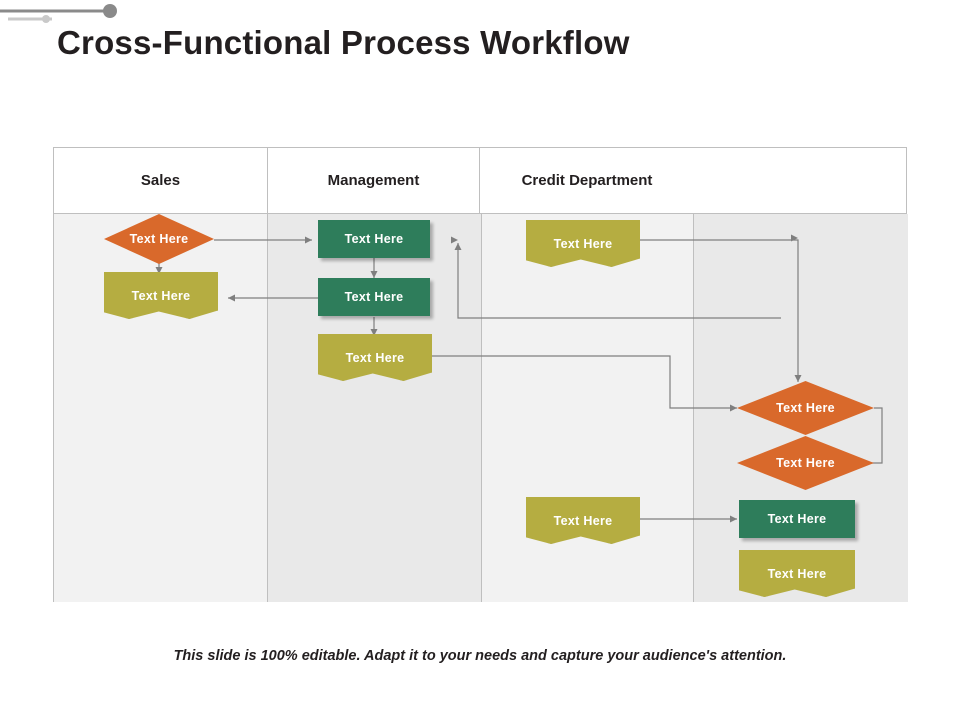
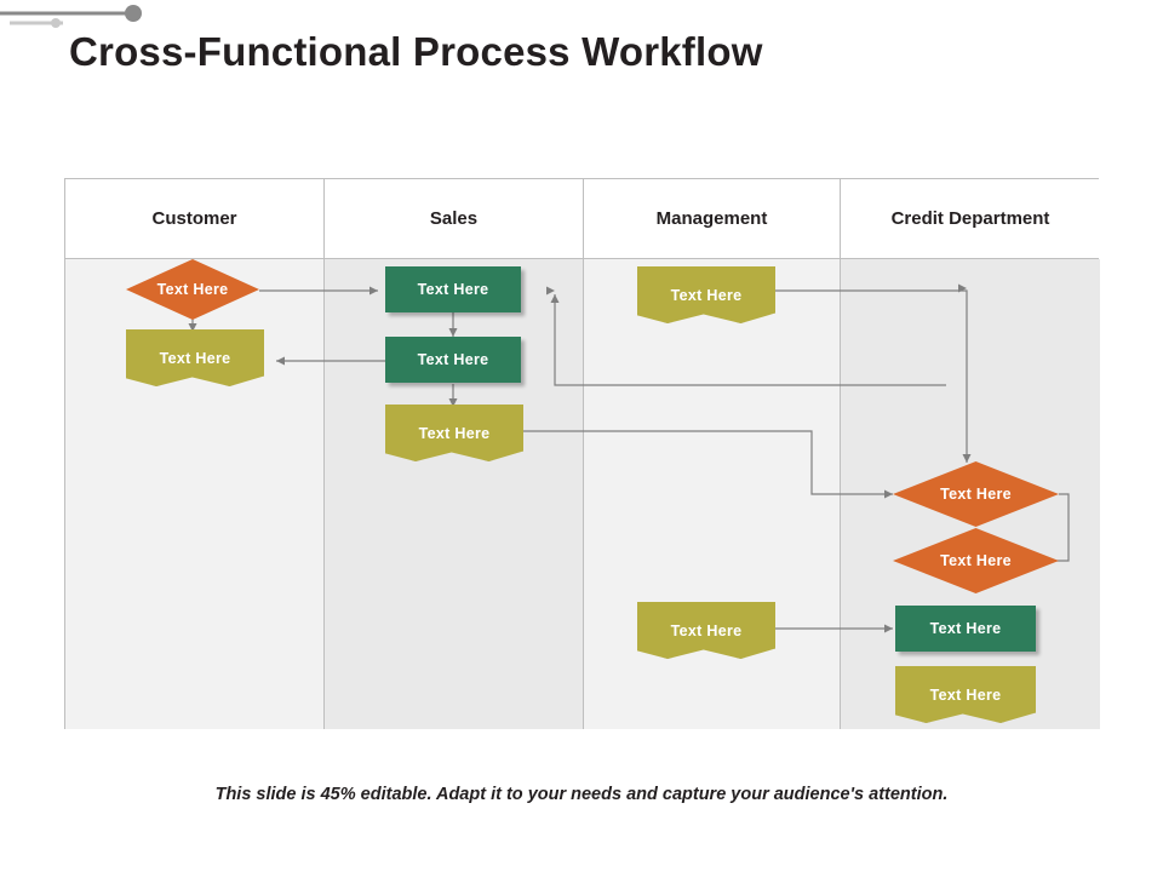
  Cross-Functional Process Workflow
+ Customer
  Sales
  Management
  Credit Department
  Text Here
  Text Here
  Text Here
  Text Here
  Text Here
  Text Here
  Text Here
  Text Here
  Text Here
  Text Here
  Text Here
- This slide is 100% editable. Adapt it to your needs and capture your audience's attention.
+ This slide is 45% editable. Adapt it to your needs and capture your audience's attention.
